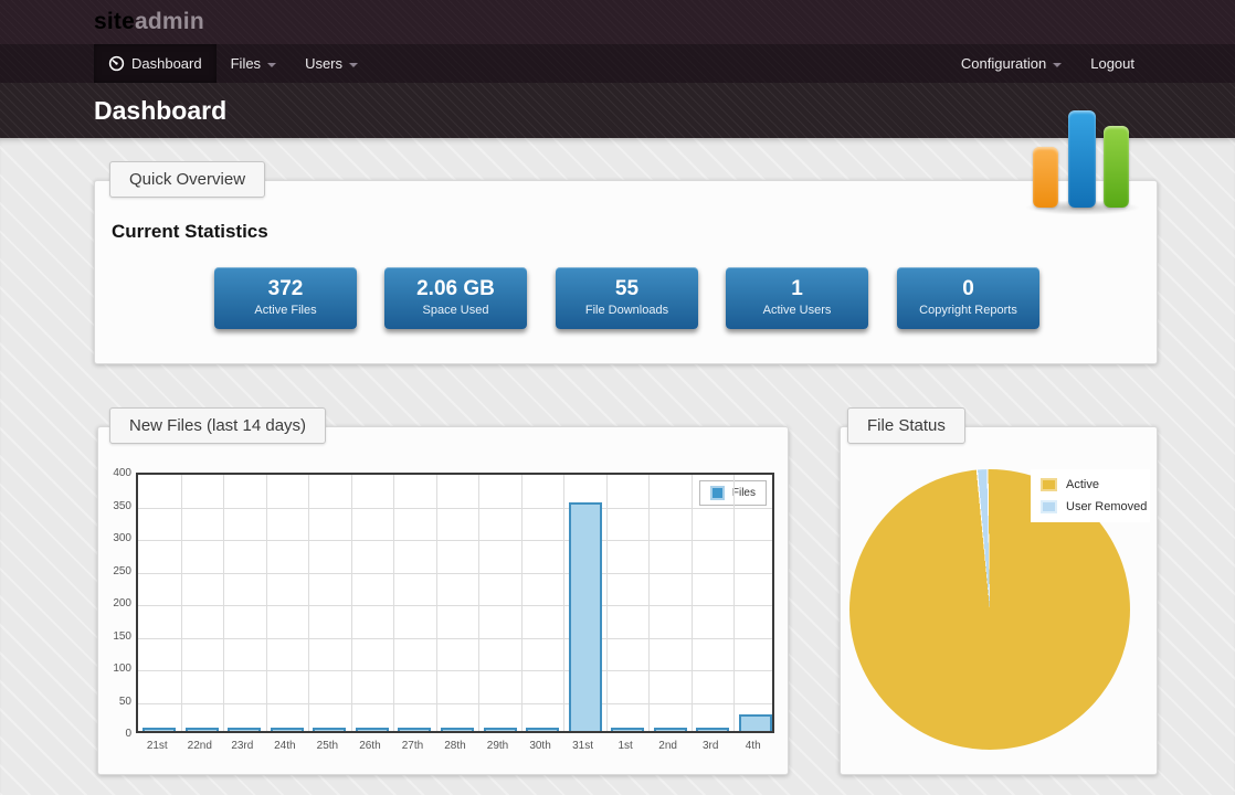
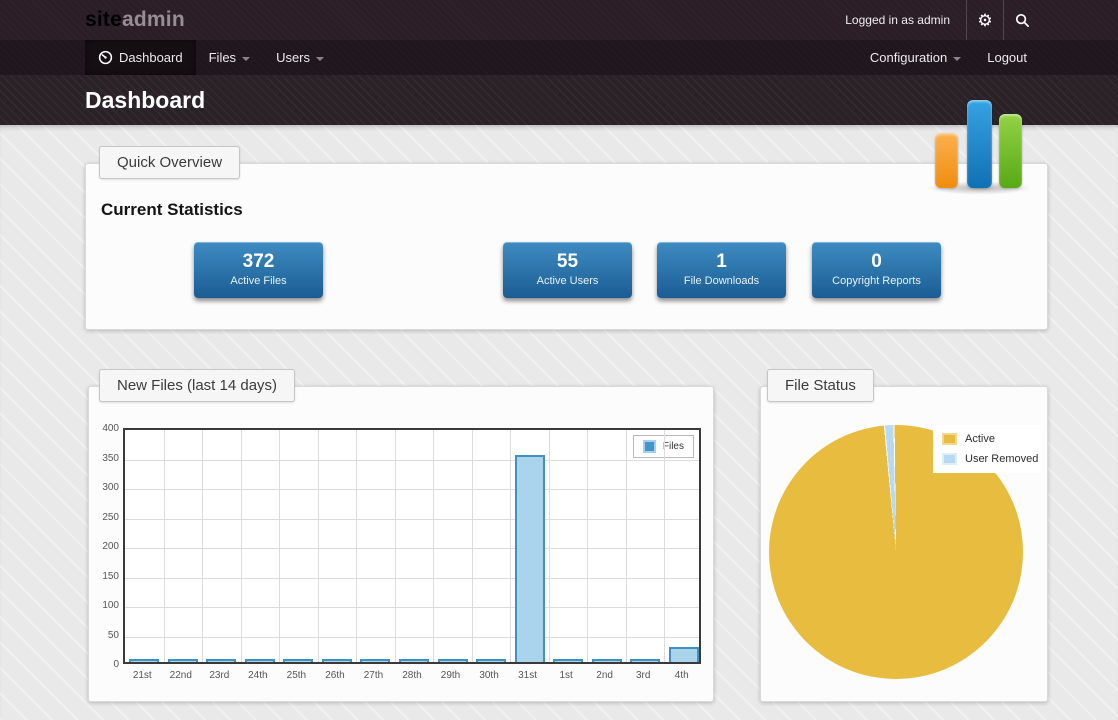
  site
  admin
+ Logged in as admin
+ ⚙
  Dashboard
  Files
  Users
  Configuration
  Logout
  Dashboard
  Quick Overview
  Current Statistics
  372
  Active Files
- 2.06 GB
- Space Used
  55
- File Downloads
+ Active Users
  1
- Active Users
+ File Downloads
  0
  Copyright Reports
  New Files (last 14 days)
  400
  350
  300
  250
  200
  150
  100
  50
  0
  Files
  21st
  22nd
  23rd
  24th
  25th
  26th
  27th
  28th
  29th
  30th
  31st
  1st
  2nd
  3rd
  4th
  File Status
  Active
  User Removed
